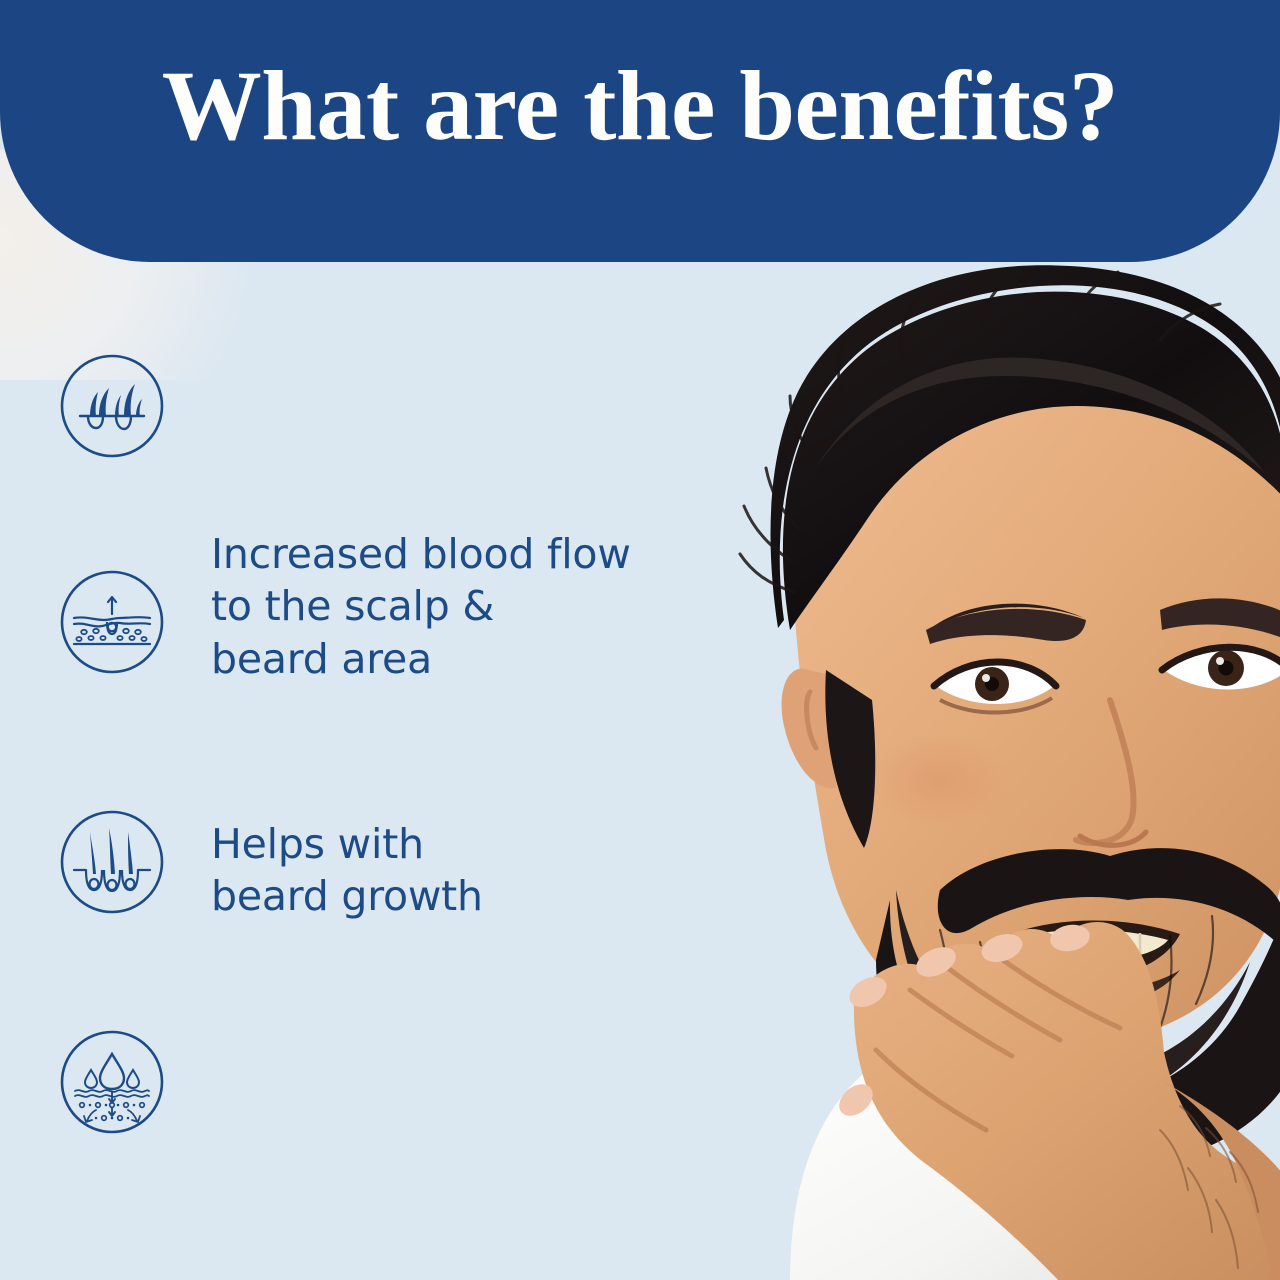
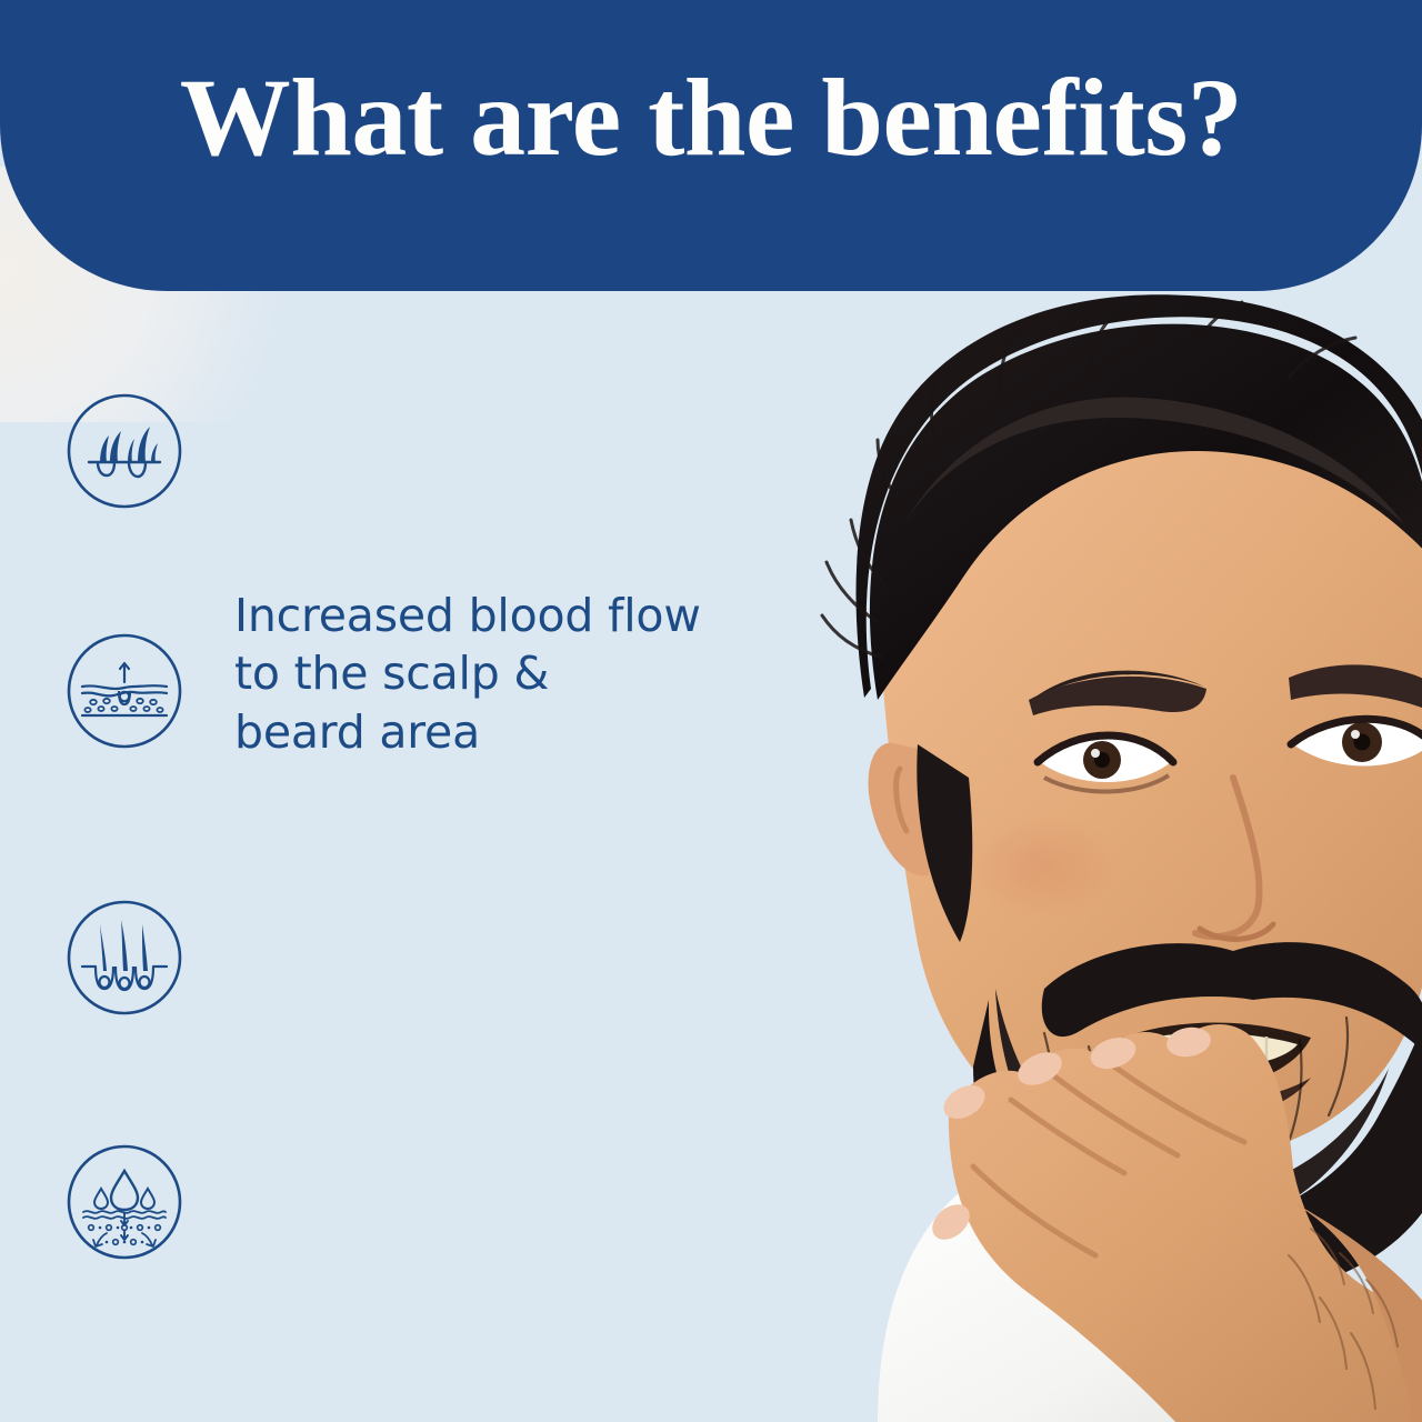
  What are the benefits?
  Increased blood flow
  to the scalp &
  beard area
- Helps with
- beard growth
